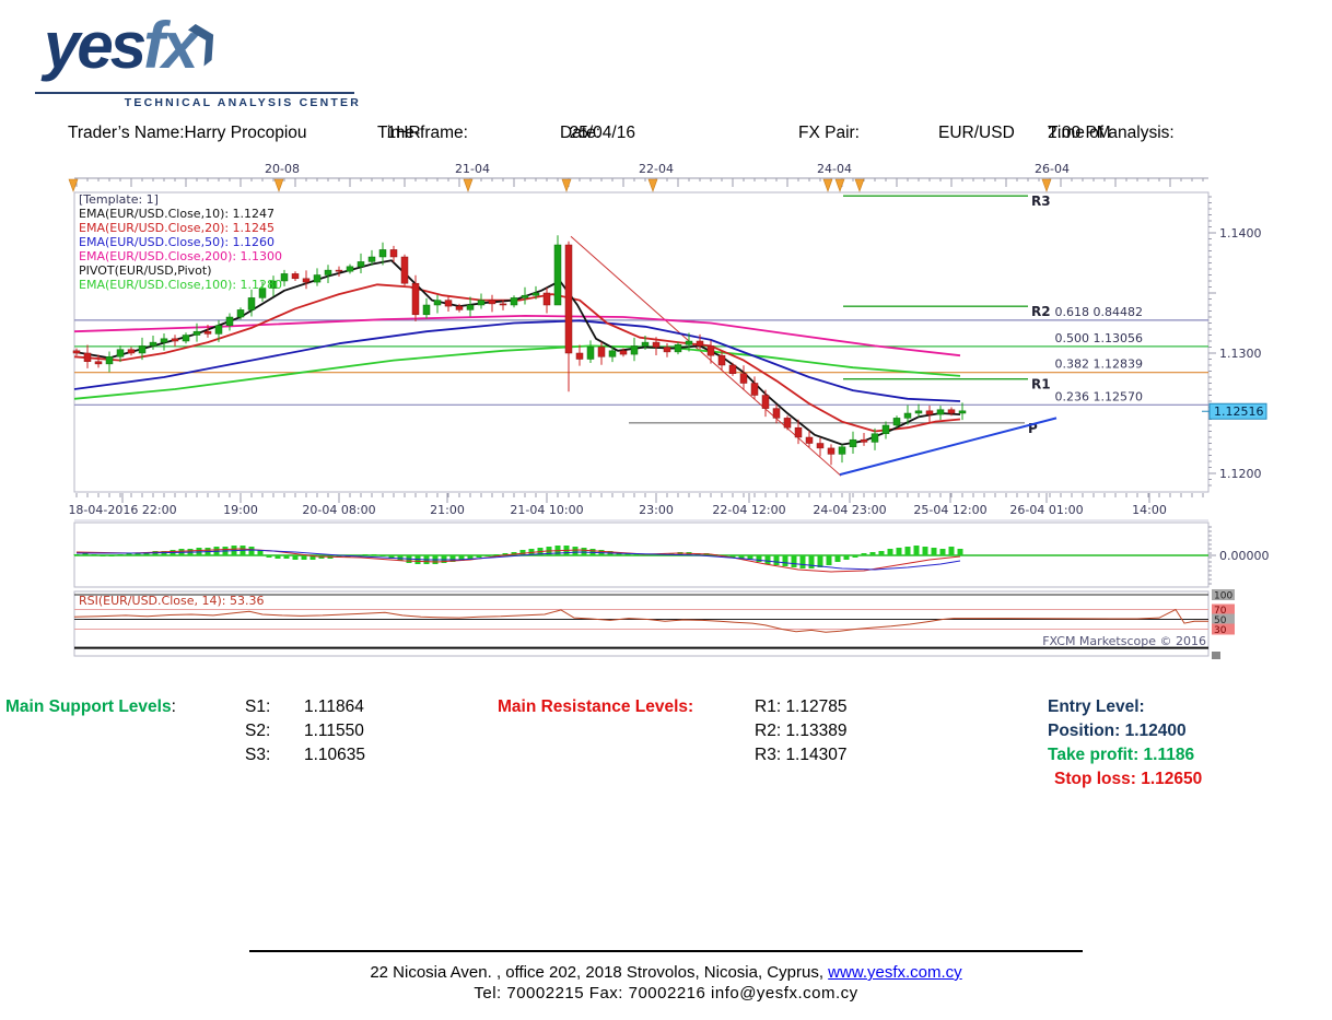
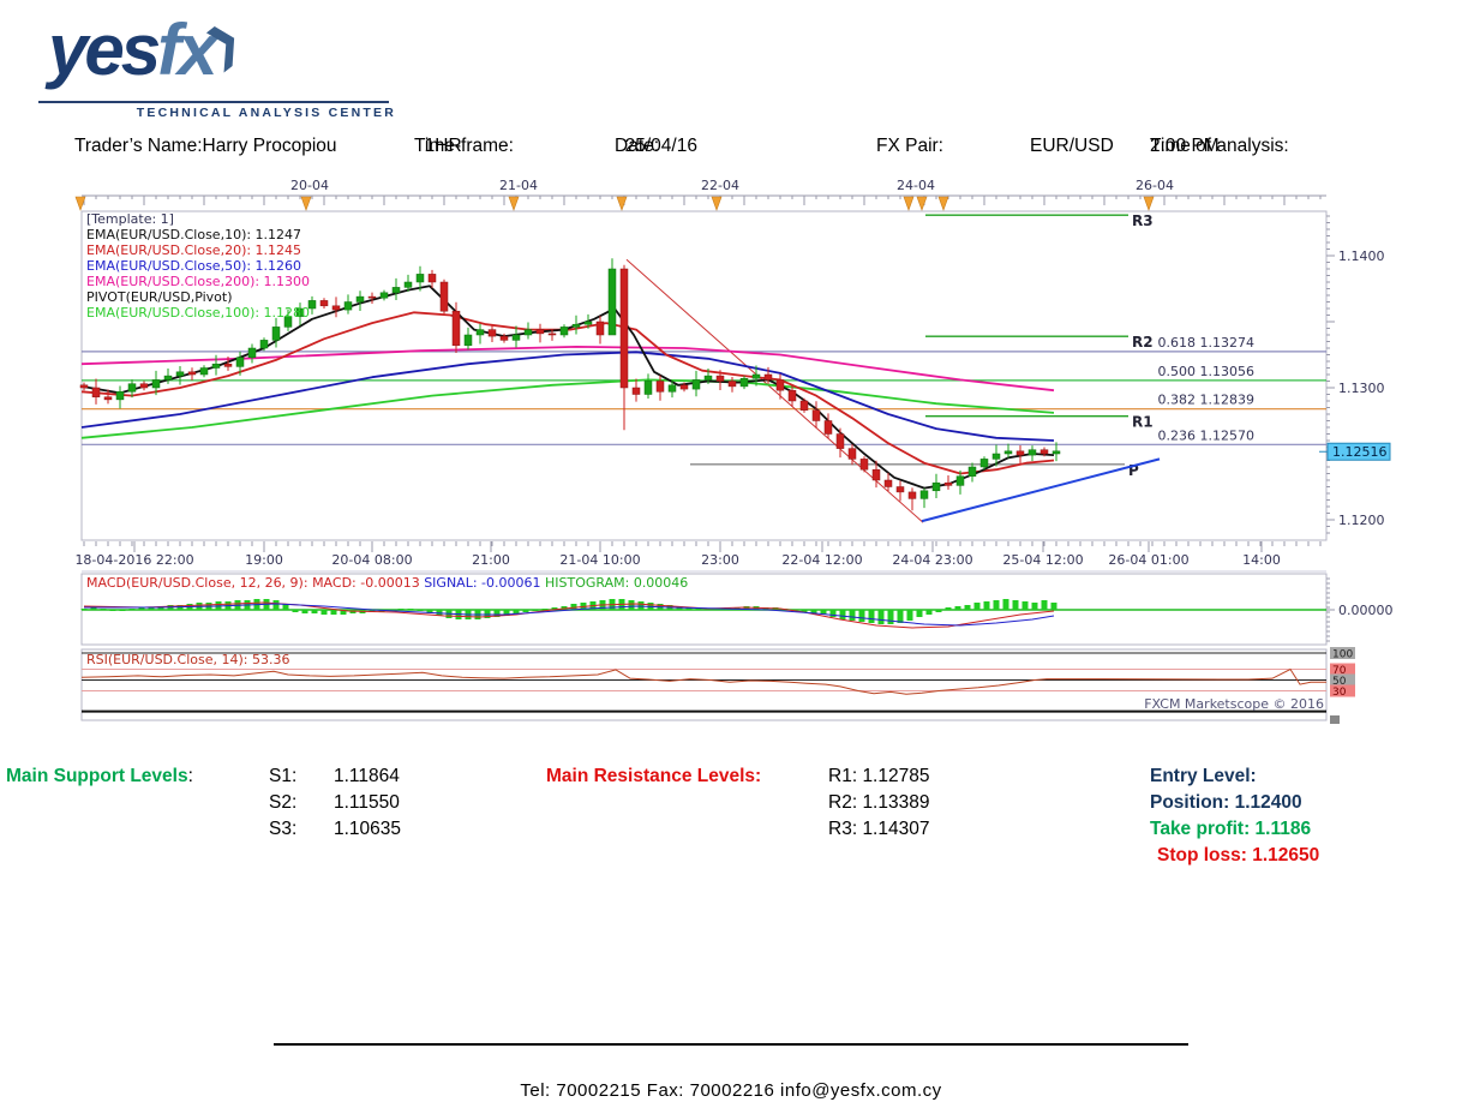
  TECHNICAL ANALYSIS CENTER
  Trader’s Name:
  Harry Procopiou
  Time-frame:
  1HR
  Date:
  25/04/16
  FX Pair:
  EUR/USD
  Time of analysis:
  2:00 PM
- 20-08
+ 20-04
  21-04
  22-04
  24-04
  26-04
  1.1400
  1.1300
  1.1200
- 0.618 0.84482
+ 0.618 1.13274
  0.500 1.13056
  0.382 1.12839
  0.236 1.12570
  R3
  R2
  R1
  P
  [Template: 1]
  EMA(EUR/USD.Close,10): 1.1247
  EMA(EUR/USD.Close,20): 1.1245
  EMA(EUR/USD.Close,50): 1.1260
  EMA(EUR/USD.Close,200): 1.1300
  PIVOT(EUR/USD,Pivot)
  EMA(EUR/USD.Close,100): 1.1280
  1.12516
  18-04-2016 22:00
  19:00
  20-04 08:00
  21:00
  21-04 10:00
  23:00
  22-04 12:00
  24-04 23:00
  25-04 12:00
  26-04 01:00
  14:00
+ MACD(EUR/USD.Close, 12, 26, 9): MACD: -0.00013 SIGNAL: -0.00061 HISTOGRAM: 0.00046
  0.00000
  RSI(EUR/USD.Close, 14): 53.36
  100
  70
  50
  30
  FXCM Marketscope © 2016
  Main Support Levels:
  S1:
  1.11864
  S2:
  1.11550
  S3:
  1.10635
  Main Resistance Levels:
  R1: 1.12785
  R2: 1.13389
  R3: 1.14307
  Entry Level:
  Position: 1.12400
  Take profit: 1.1186
  Stop loss: 1.12650
- 22 Nicosia Aven. , office 202, 2018 Strovolos, Nicosia, Cyprus, www.yesfx.com.cy
  Tel: 70002215 Fax: 70002216 info@yesfx.com.cy
